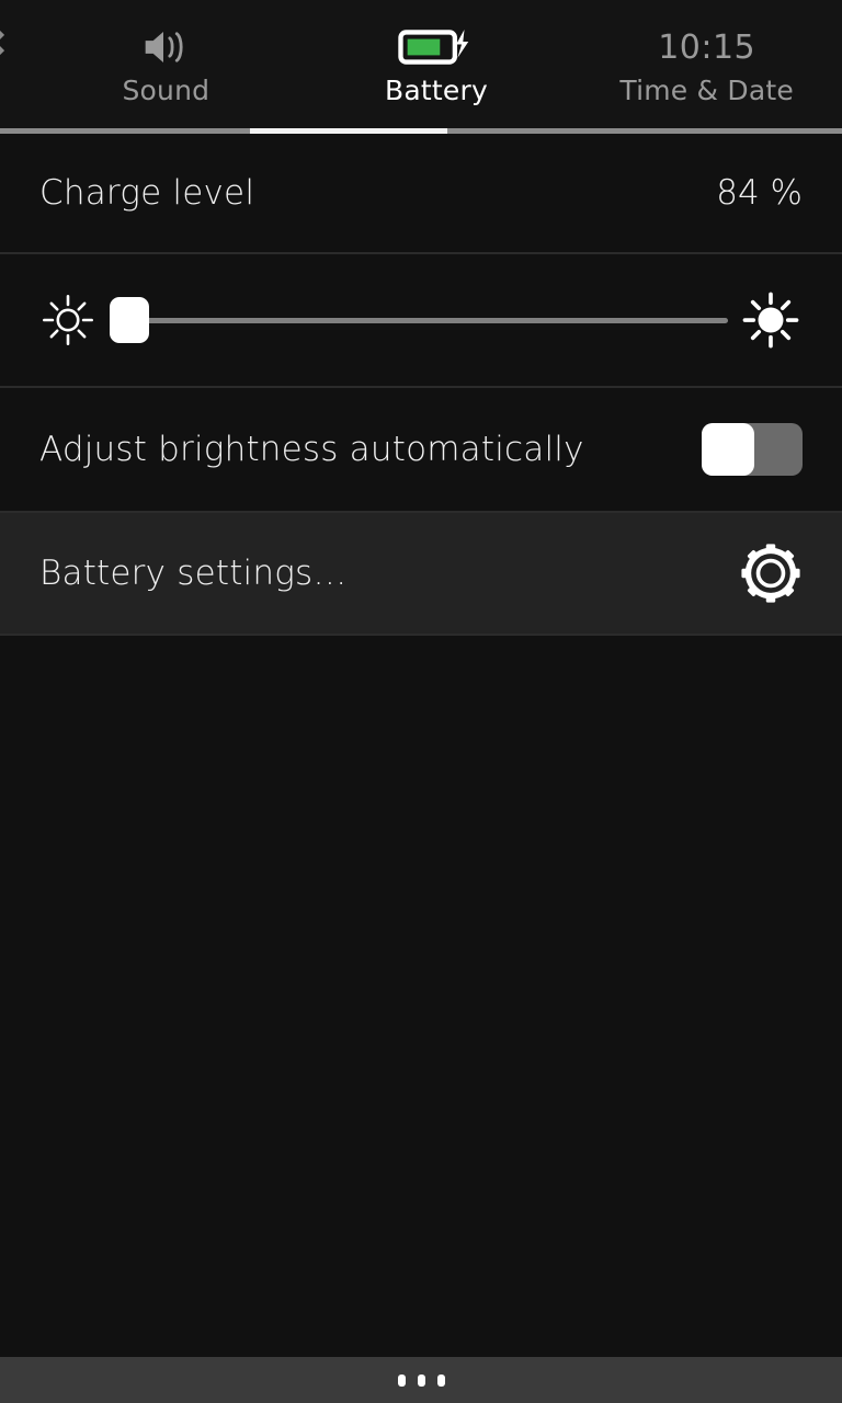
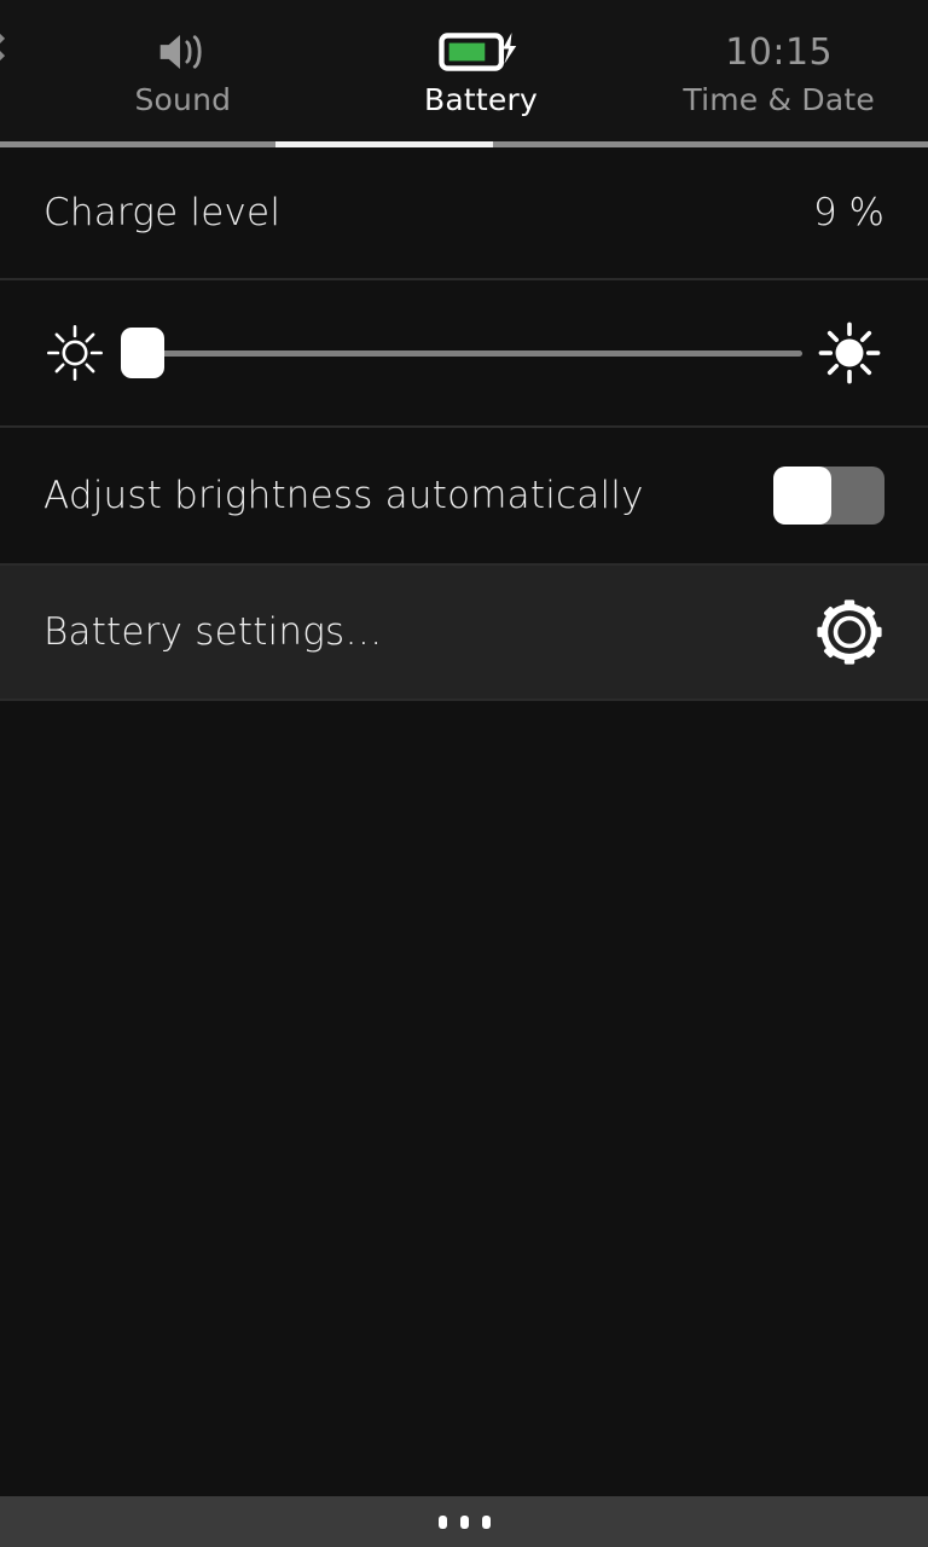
  Sound
  Battery
  10:15
  Time & Date
  Charge level
- 84 %
+ 9 %
  Adjust brightness automatically
  Battery settings…
